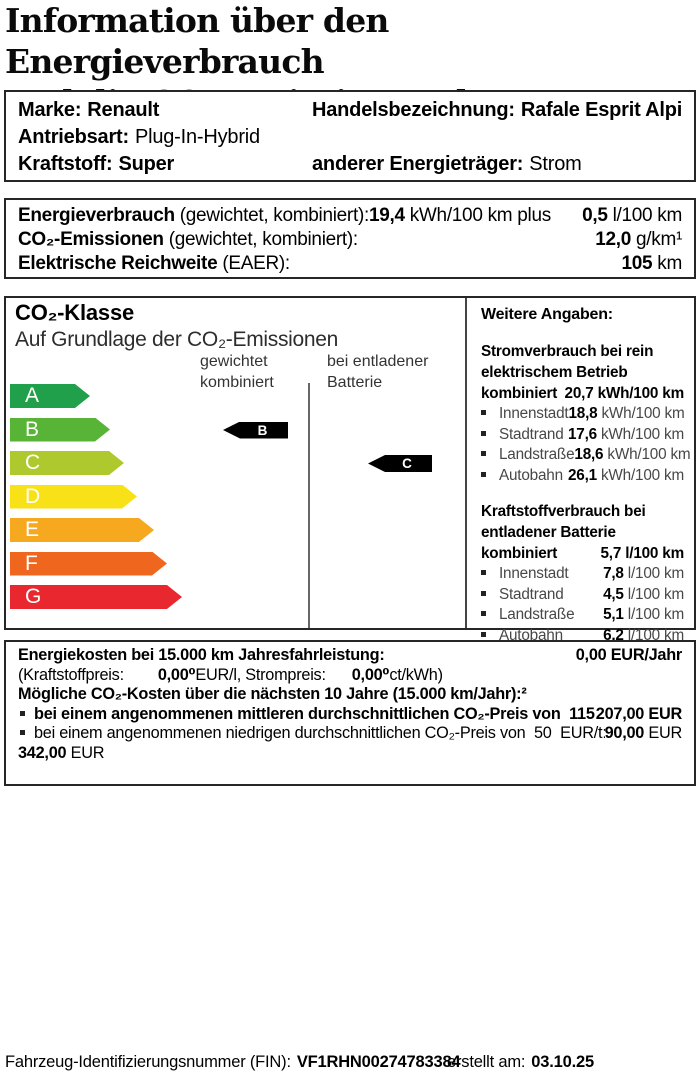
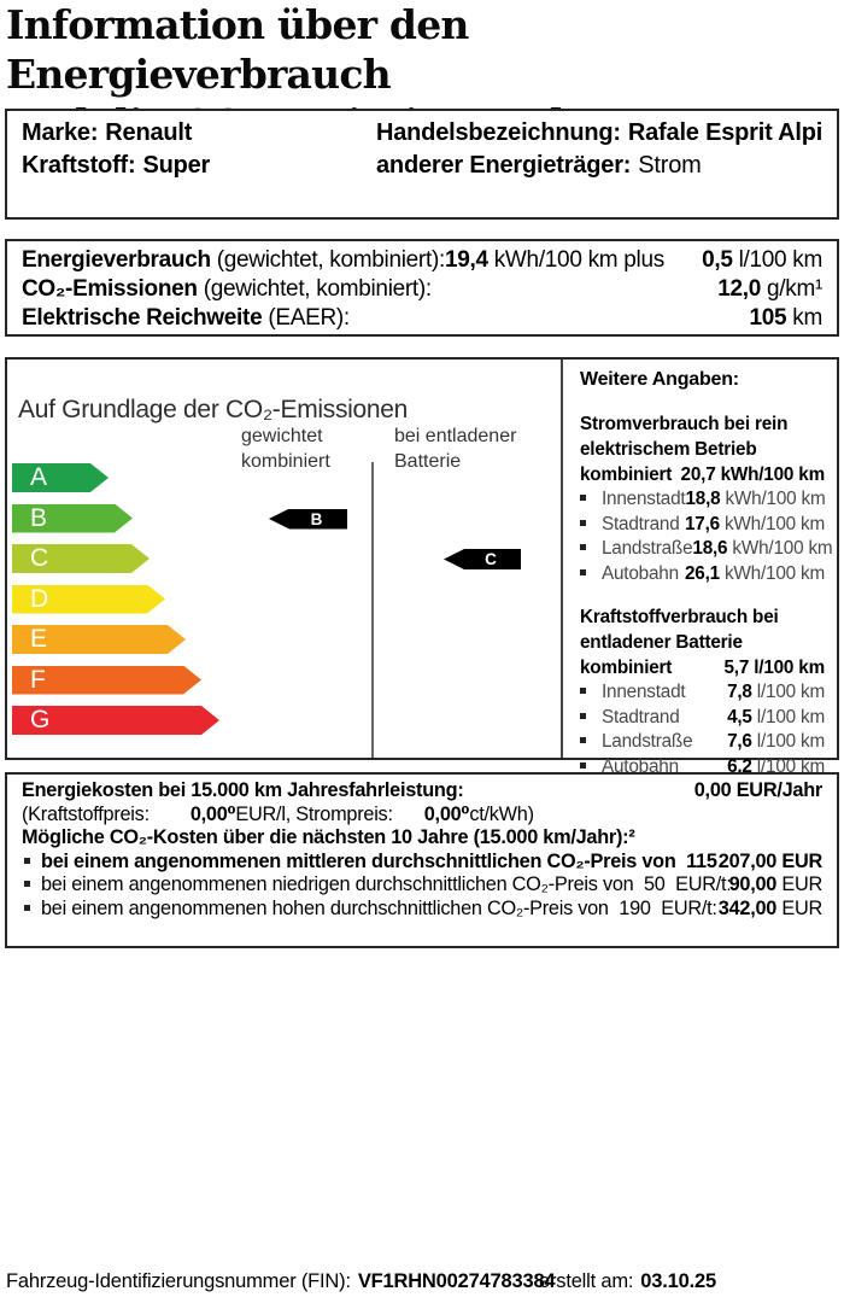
  Information über den Energieverbrauch
  Marke: Renault
  Handelsbezeichnung: Rafale Esprit Alpi
- Antriebsart: Plug-In-Hybrid
  Kraftstoff: Super
  anderer Energieträger: Strom
  Energieverbrauch (gewichtet, kombiniert):19,4 kWh/100 km plus
  0,5 l/100 km
  CO₂-Emissionen (gewichtet, kombiniert):
  12,0 g/km¹
  Elektrische Reichweite (EAER):
  105 km
- CO₂-Klasse
  Auf Grundlage der CO₂-Emissionen
  gewichtet
  kombiniert
  bei entladener
  Batterie
  A
  B
  C
  D
  E
  F
  G
  B
  C
  Weitere Angaben:
  Stromverbrauch bei rein elektrischem Betrieb
  kombiniert
  20,7 kWh/100 km
  Innenstadt
  18,8 kWh/100 km
  Stadtrand
  17,6 kWh/100 km
  Landstraße
  18,6 kWh/100 km
  Autobahn
  26,1 kWh/100 km
  Kraftstoffverbrauch bei entladener Batterie
  kombiniert
  5,7 l/100 km
  Innenstadt
  7,8 l/100 km
  Stadtrand
  4,5 l/100 km
  Landstraße
- 5,1 l/100 km
+ 7,6 l/100 km
  Autobahn
  6,2 l/100 km
  Energiekosten bei 15.000 km Jahresfahrleistung:
  0,00 EUR/Jahr
  (Kraftstoffpreis:
  0,00⁰
  EUR/l, Strompreis:
  0,00⁰
  ct/kWh)
  Mögliche CO₂-Kosten über die nächsten 10 Jahre (15.000 km/Jahr):²
  bei einem angenommenen mittleren durchschnittlichen CO₂-Preis von 115
  207,00 EUR
  bei einem angenommenen niedrigen durchschnittlichen CO₂-Preis von 50 EUR/t:
  90,00 EUR
+ bei einem angenommenen hohen durchschnittlichen CO₂-Preis von 190 EUR/t:
  342,00 EUR
  Fahrzeug-Identifizierungsnummer (FIN): VF1RHN00274783384
  erstellt am: 03.10.25
